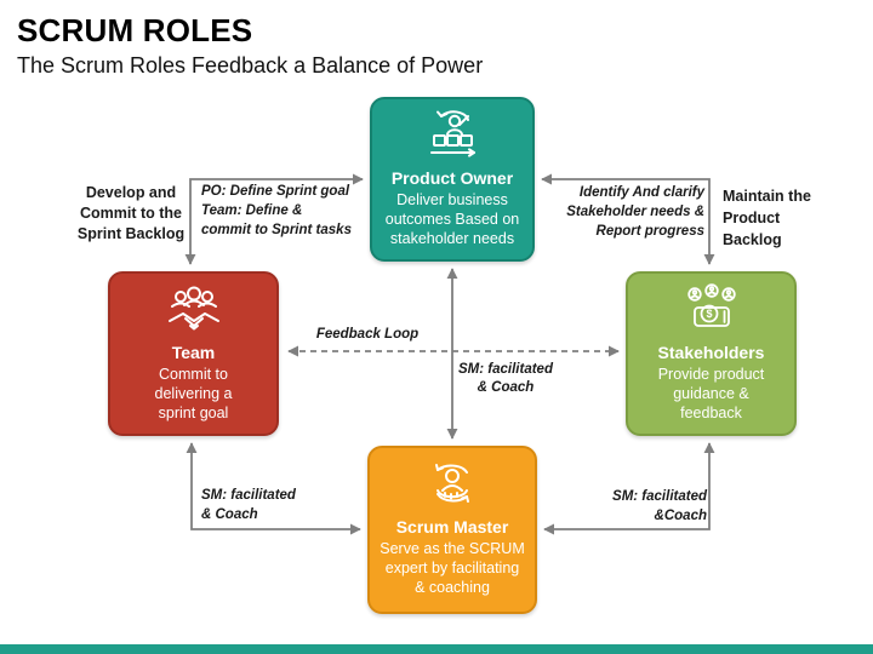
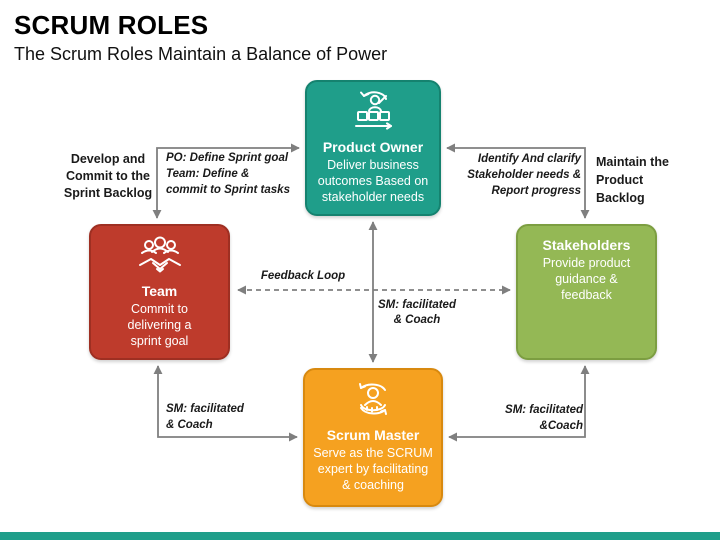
  SCRUM ROLES
- The Scrum Roles Feedback a Balance of Power
+ The Scrum Roles Maintain a Balance of Power
  Product Owner
  Deliver business
  outcomes Based on
  stakeholder needs
  Team
  Commit to
  delivering a
  sprint goal
- $
  Stakeholders
  Provide product
  guidance &
  feedback
  Scrum Master
  Serve as the SCRUM
  expert by facilitating
  & coaching
  Develop and
  Commit to the
  Sprint Backlog
  PO: Define Sprint goal
  Team: Define &
  commit to Sprint tasks
  Identify And clarify
  Stakeholder needs &
  Report progress
  Maintain the
  Product
  Backlog
  Feedback Loop
  SM: facilitated
  & Coach
  SM: facilitated
  & Coach
  SM: facilitated
  &Coach
